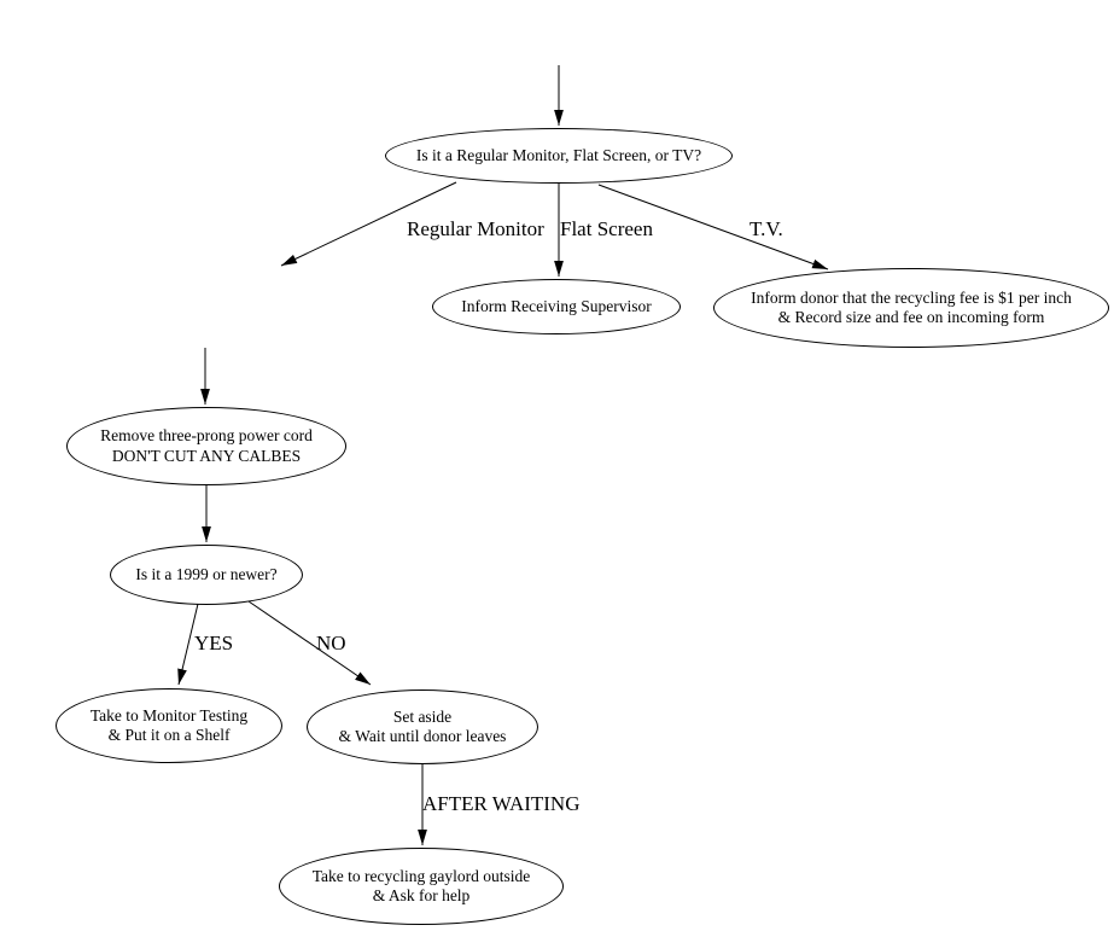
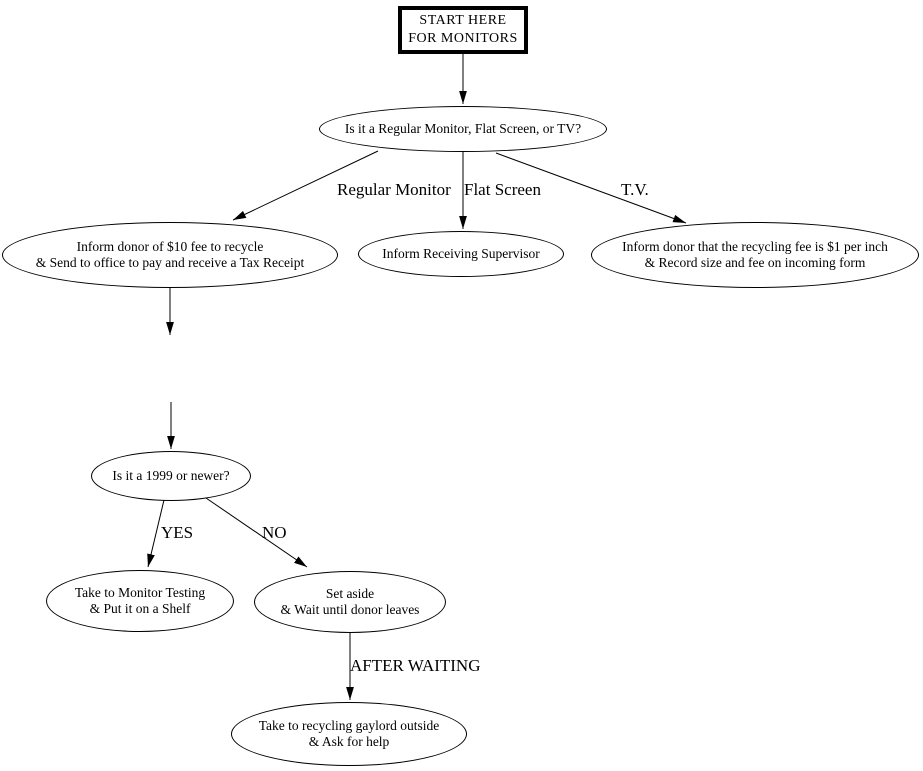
+ START HERE
+ FOR MONITORS
  Is it a Regular Monitor, Flat Screen, or TV?
+ Inform donor of $10 fee to recycle
+ & Send to office to pay and receive a Tax Receipt
  Inform Receiving Supervisor
  Inform donor that the recycling fee is $1 per inch
  & Record size and fee on incoming form
- Remove three-prong power cord
- DON'T CUT ANY CALBES
  Is it a 1999 or newer?
  Take to Monitor Testing
  & Put it on a Shelf
  Set aside
  & Wait until donor leaves
  Take to recycling gaylord outside
  & Ask for help
  Regular Monitor
  Flat Screen
  T.V.
  YES
  NO
  AFTER WAITING
